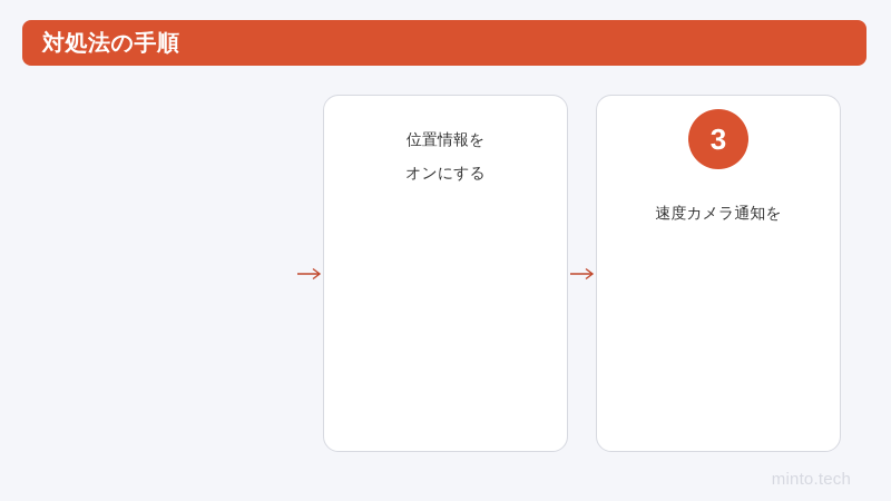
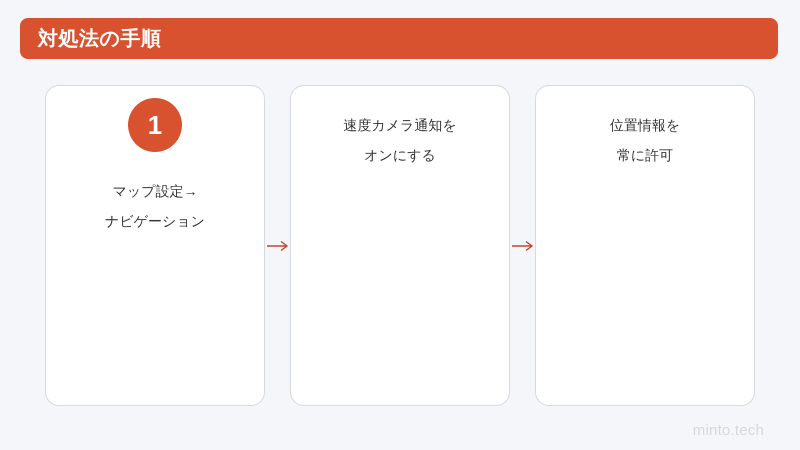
  対処法の手順
+ 1
+ マップ設定→
+ ナビゲーション
- 位置情報を
+ 速度カメラ通知を
  オンにする
- 3
- 速度カメラ通知を
+ 位置情報を
+ 常に許可
  minto.tech
